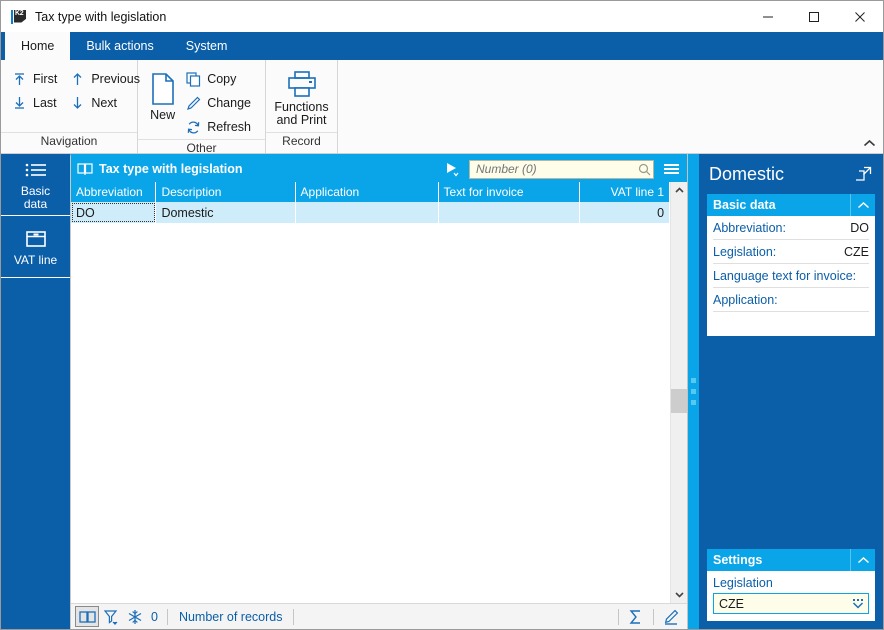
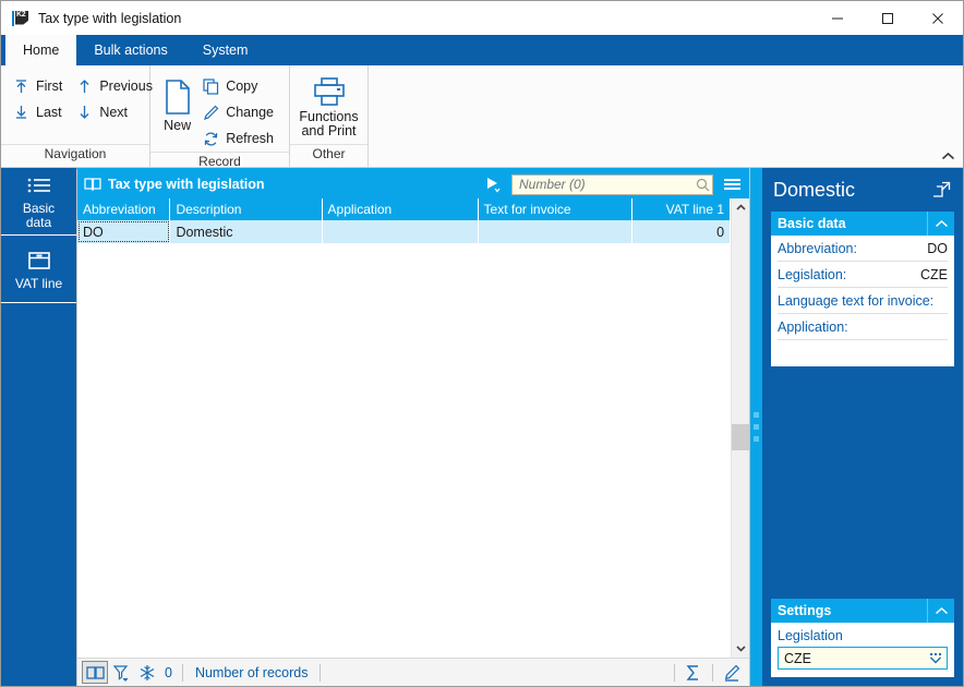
  Tax type with legislation
  Home
  Bulk actions
  System
  First
  Last
  Previous
  Next
  Navigation
  New
  Copy
  Change
  Refresh
- Other
+ Record
  Functions
  and Print
- Record
+ Other
  Basic
  data
  VAT line
  Tax type with legislation
  Number (0)
  Abbreviation
  Description
  Application
  Text for invoice
  VAT line 1
  DO
  Domestic
  0
  0
  Number of records
  Domestic
  Basic data
  Abbreviation:
  DO
  Legislation:
  CZE
  Language text for invoice:
  Application:
  Settings
  Legislation
  CZE
